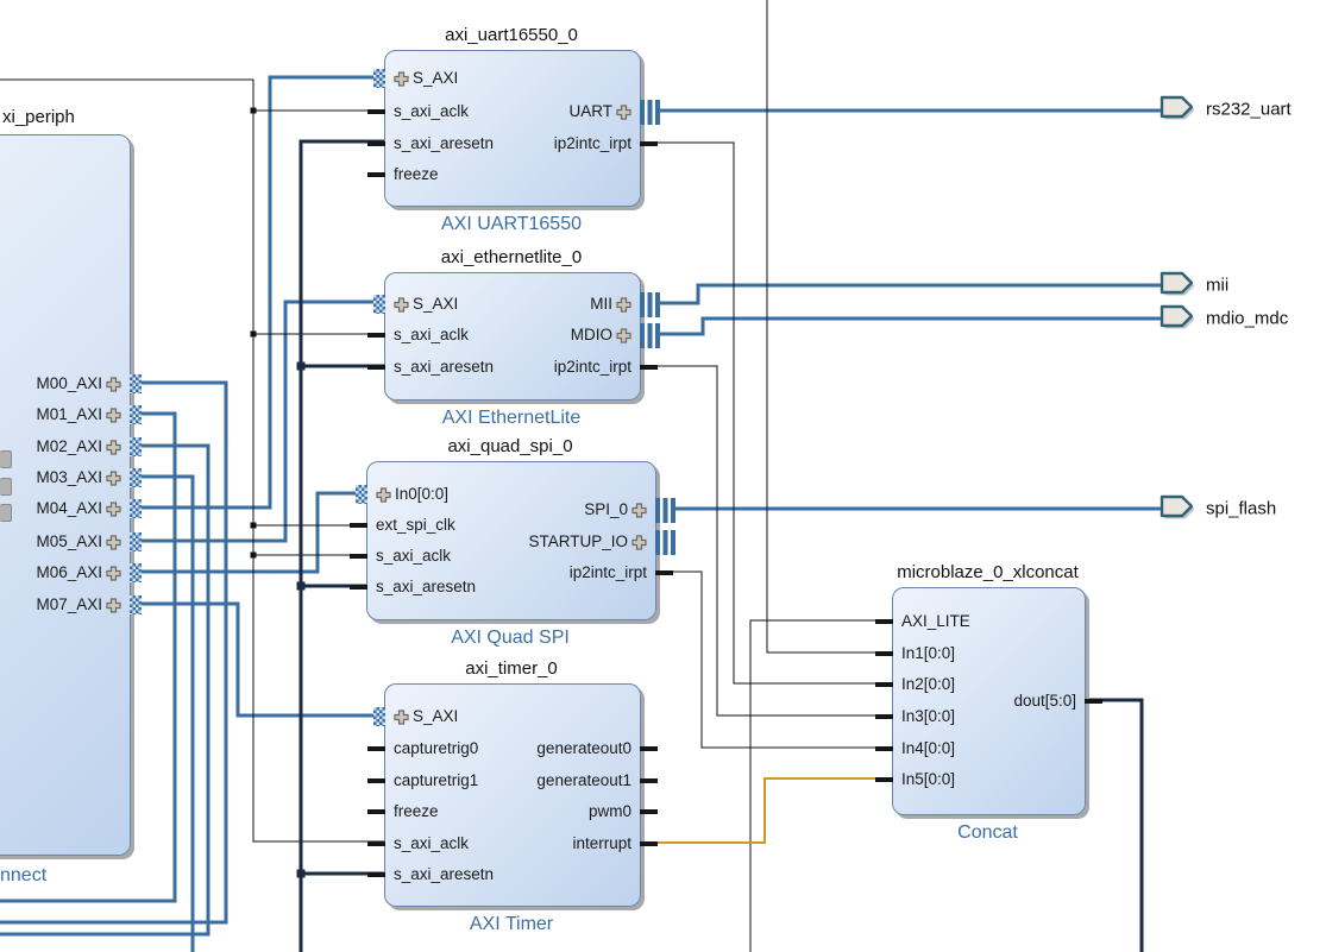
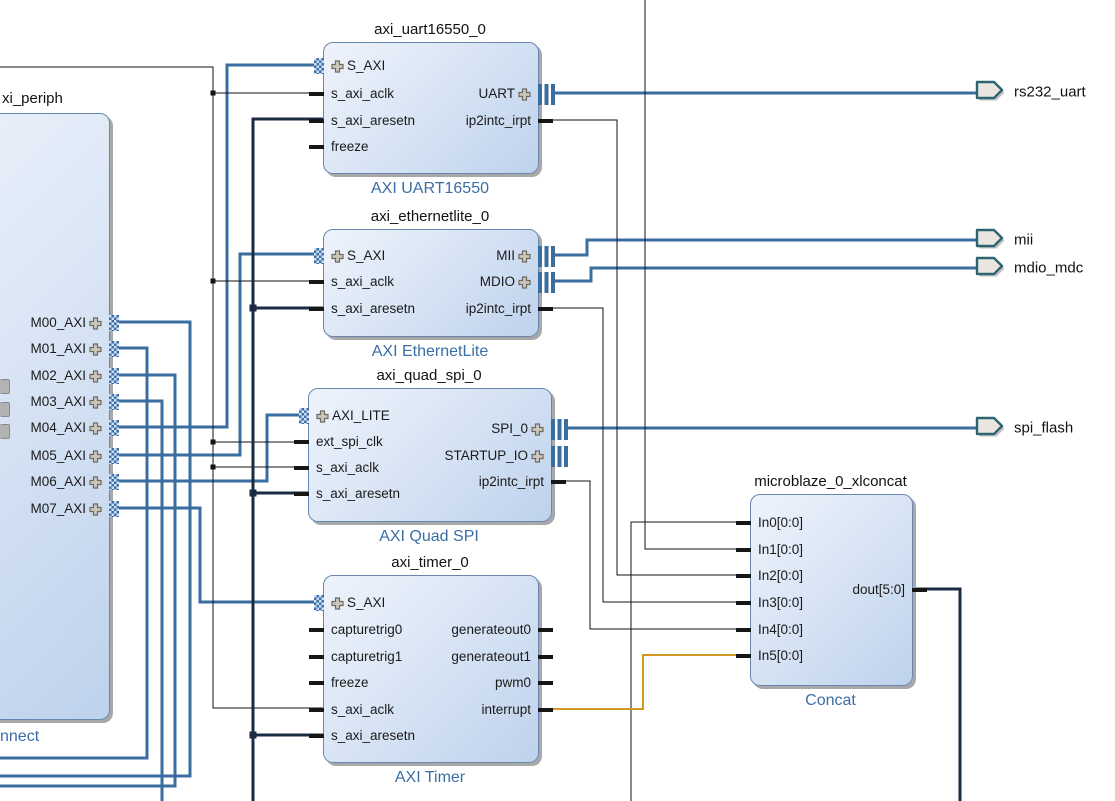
  S_AXI
  s_axi_aclk
  s_axi_aresetn
  freeze
  UART
  ip2intc_irpt
  axi_uart16550_0
  AXI UART16550
  S_AXI
  s_axi_aclk
  s_axi_aresetn
  MII
  MDIO
  ip2intc_irpt
  axi_ethernetlite_0
  AXI EthernetLite
- In0[0:0]
+ AXI_LITE
  ext_spi_clk
  s_axi_aclk
  s_axi_aresetn
  SPI_0
  STARTUP_IO
  ip2intc_irpt
  axi_quad_spi_0
  AXI Quad SPI
  S_AXI
  capturetrig0
  capturetrig1
  freeze
  s_axi_aclk
  s_axi_aresetn
  generateout0
  generateout1
  pwm0
  interrupt
  axi_timer_0
  AXI Timer
- AXI_LITE
+ In0[0:0]
  In1[0:0]
  In2[0:0]
  In3[0:0]
  In4[0:0]
  In5[0:0]
  dout[5:0]
  microblaze_0_xlconcat
  Concat
  M00_AXI
  M01_AXI
  M02_AXI
  M03_AXI
  M04_AXI
  M05_AXI
  M06_AXI
  M07_AXI
  xi_periph
  nnect
  rs232_uart
  mii
  mdio_mdc
  spi_flash
